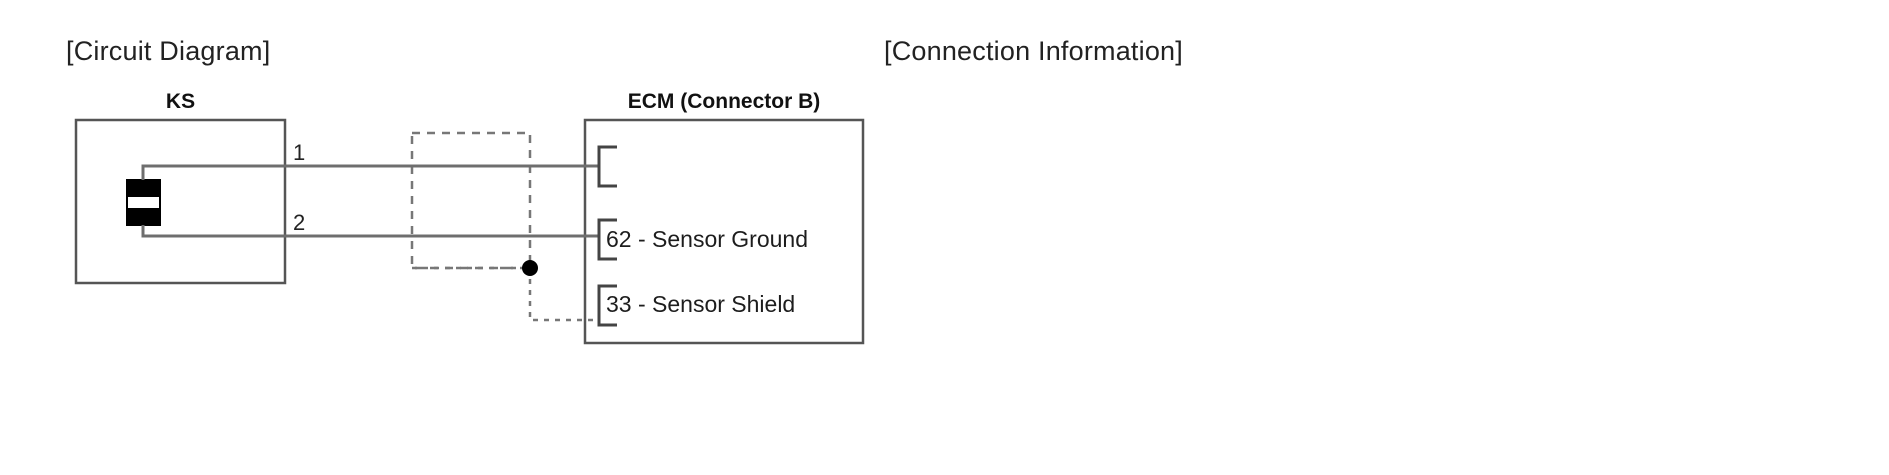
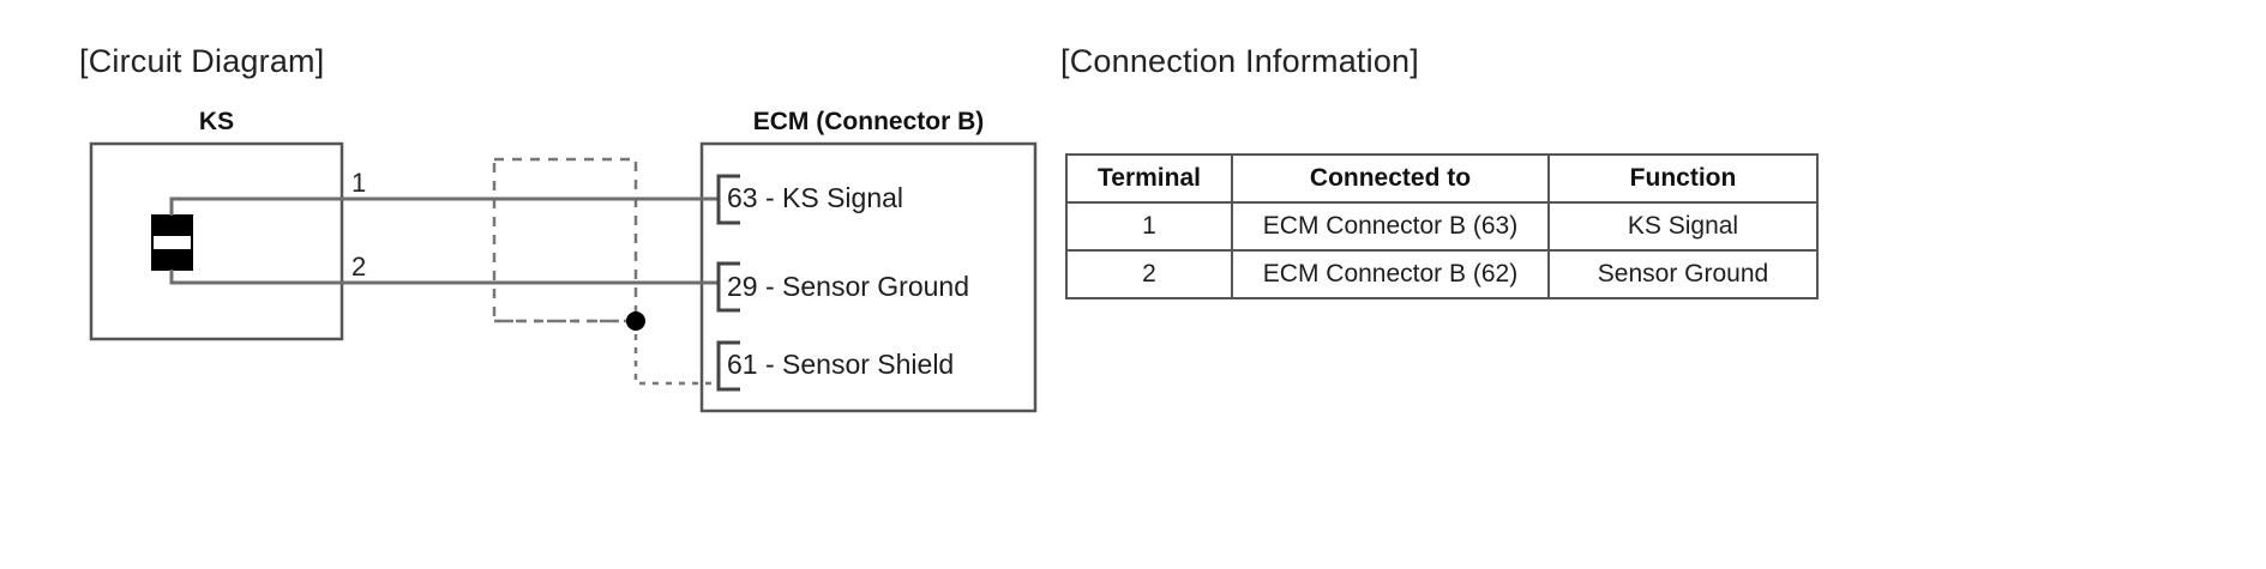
  [Circuit Diagram]
  [Connection Information]
  KS
  ECM (Connector B)
  1
  2
+ 63 - KS Signal
- 62 - Sensor Ground
+ 29 - Sensor Ground
- 33 - Sensor Shield
+ 61 - Sensor Shield
+ Terminal	Connected to	Function
+ 1	ECM Connector B (63)	KS Signal
+ 2	ECM Connector B (62)	Sensor Ground
